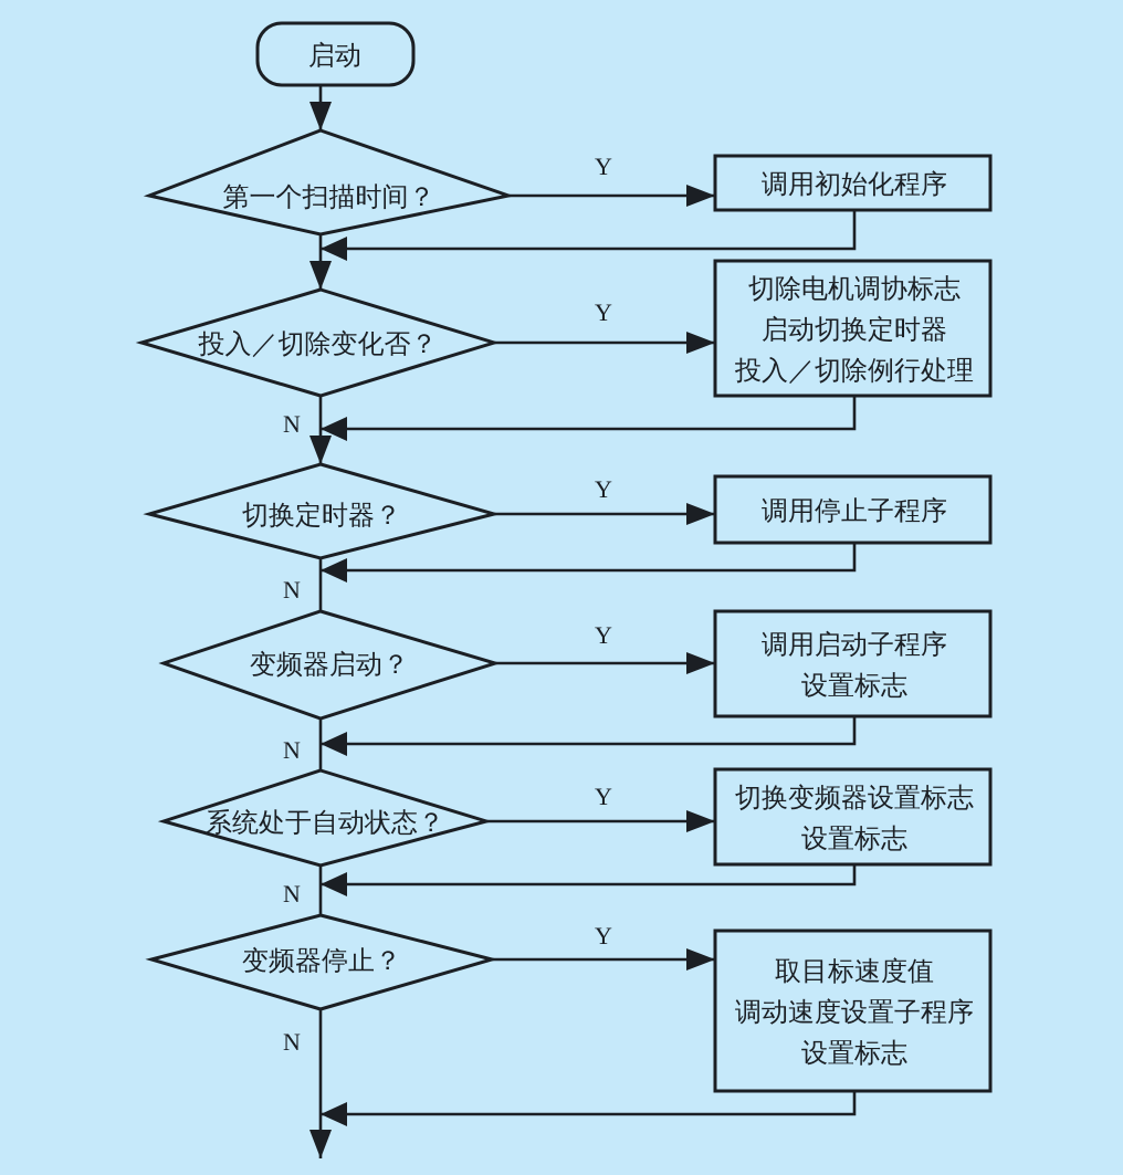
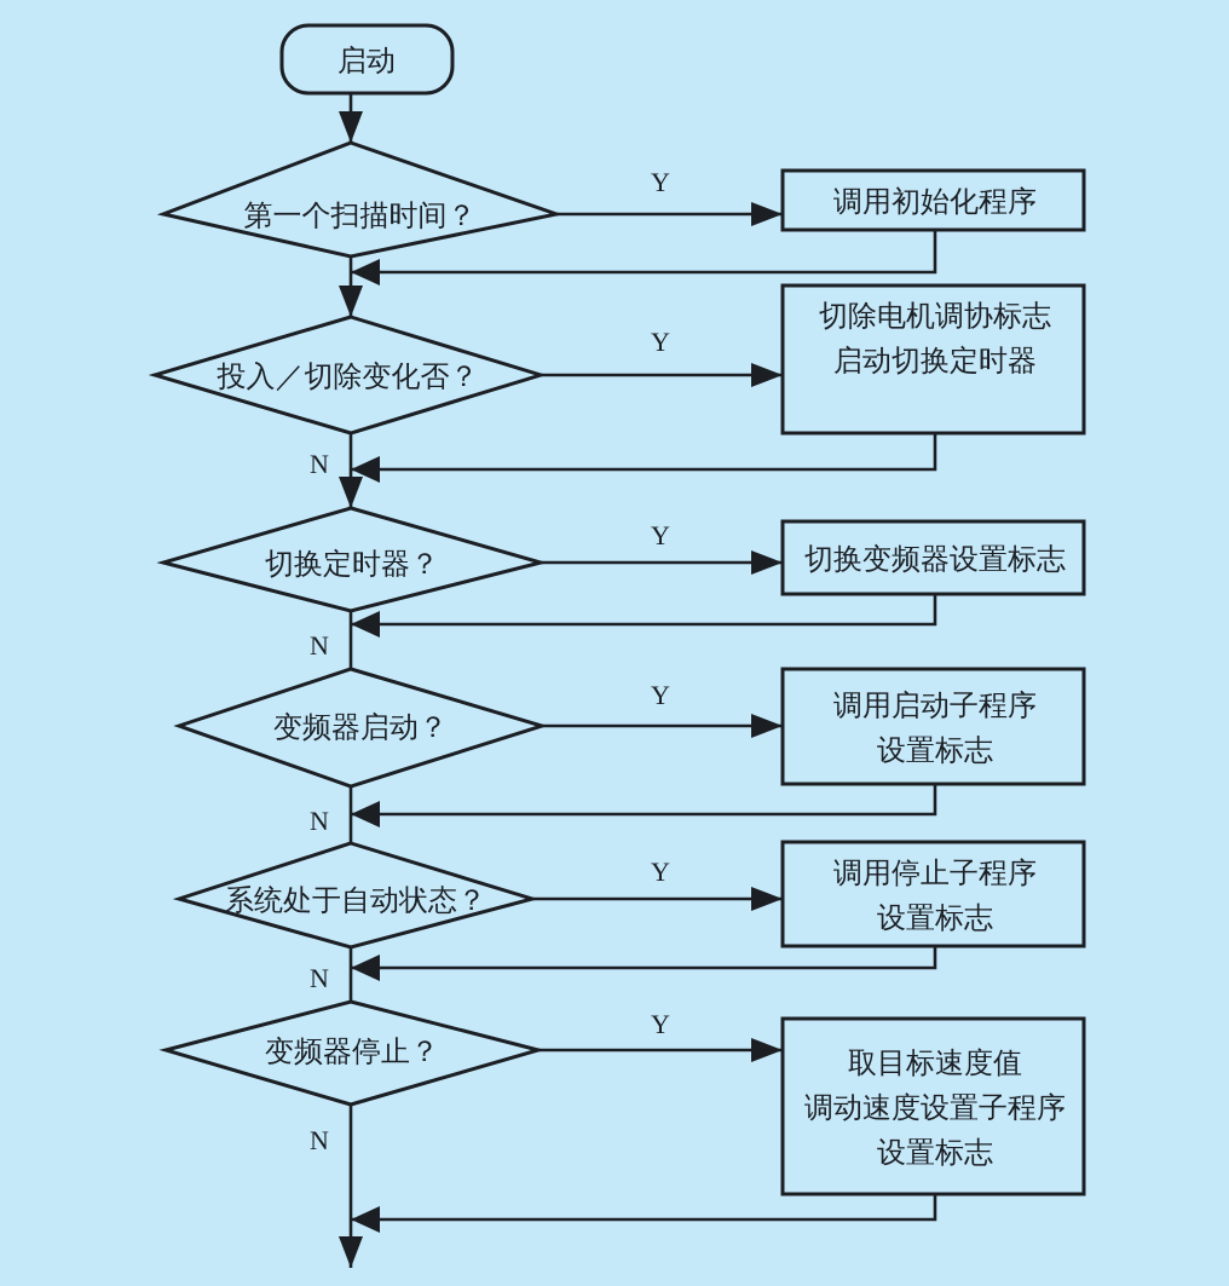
  启动
  第一个扫描时间？
  Y
  调用初始化程序
  投入／切除变化否？
  Y
  切除电机调协标志
  启动切换定时器
- 投入／切除例行处理
  N
  切换定时器？
  Y
- 调用停止子程序
+ 切换变频器设置标志
  N
  变频器启动？
  Y
  调用启动子程序
  设置标志
  N
  系统处于自动状态？
  Y
- 切换变频器设置标志
+ 调用停止子程序
  设置标志
  N
  变频器停止？
  Y
  取目标速度值
  调动速度设置子程序
  设置标志
  N
